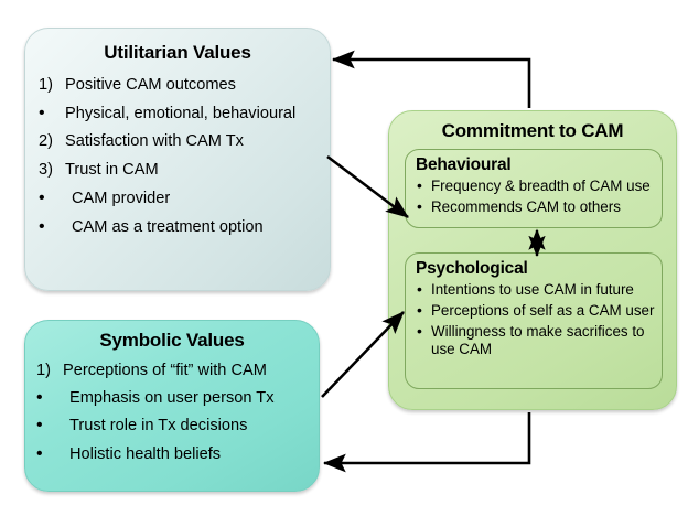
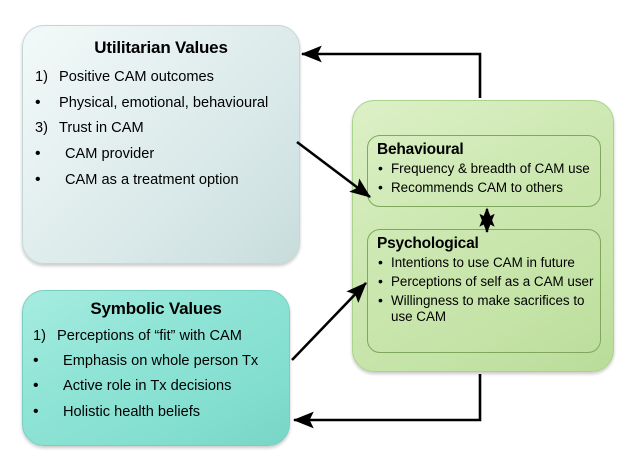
  Utilitarian Values
  1)
  Positive CAM outcomes
  •
  Physical, emotional, behavioural
- 2)
- Satisfaction with CAM Tx
  3)
  Trust in CAM
  •
  CAM provider
  •
  CAM as a treatment option
  Symbolic Values
  1)
  Perceptions of “fit” with CAM
  •
- Emphasis on user person Tx
+ Emphasis on whole person Tx
  •
- Trust role in Tx decisions
+ Active role in Tx decisions
  •
  Holistic health beliefs
- Commitment to CAM
  Behavioural
  •
  Frequency & breadth of CAM use
  •
  Recommends CAM to others
  Psychological
  •
  Intentions to use CAM in future
  •
  Perceptions of self as a CAM user
  •
  Willingness to make sacrifices to use CAM
